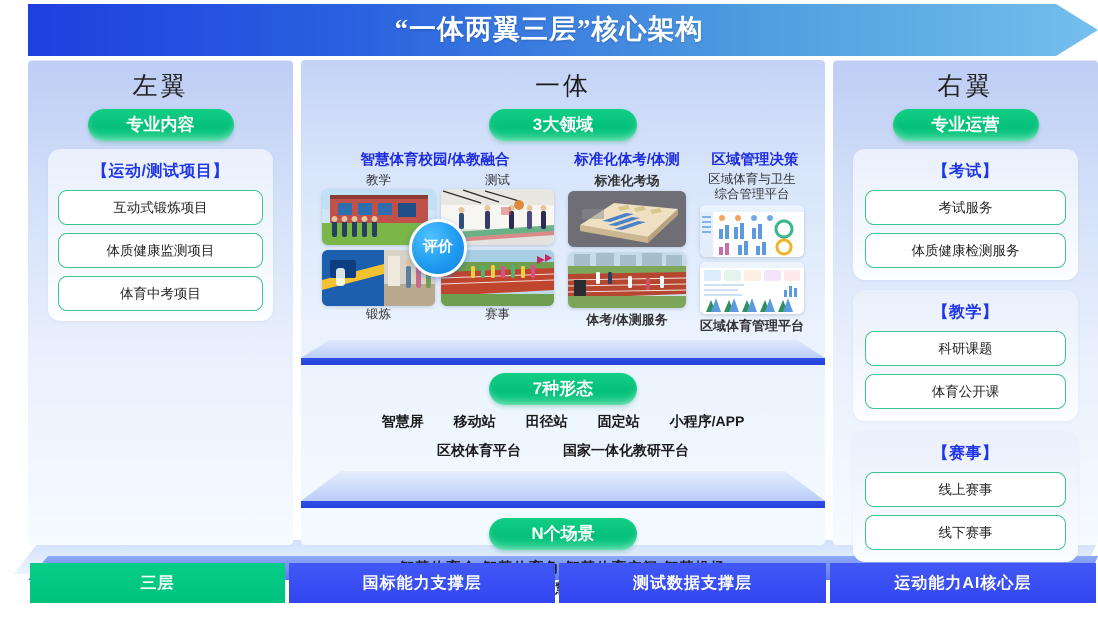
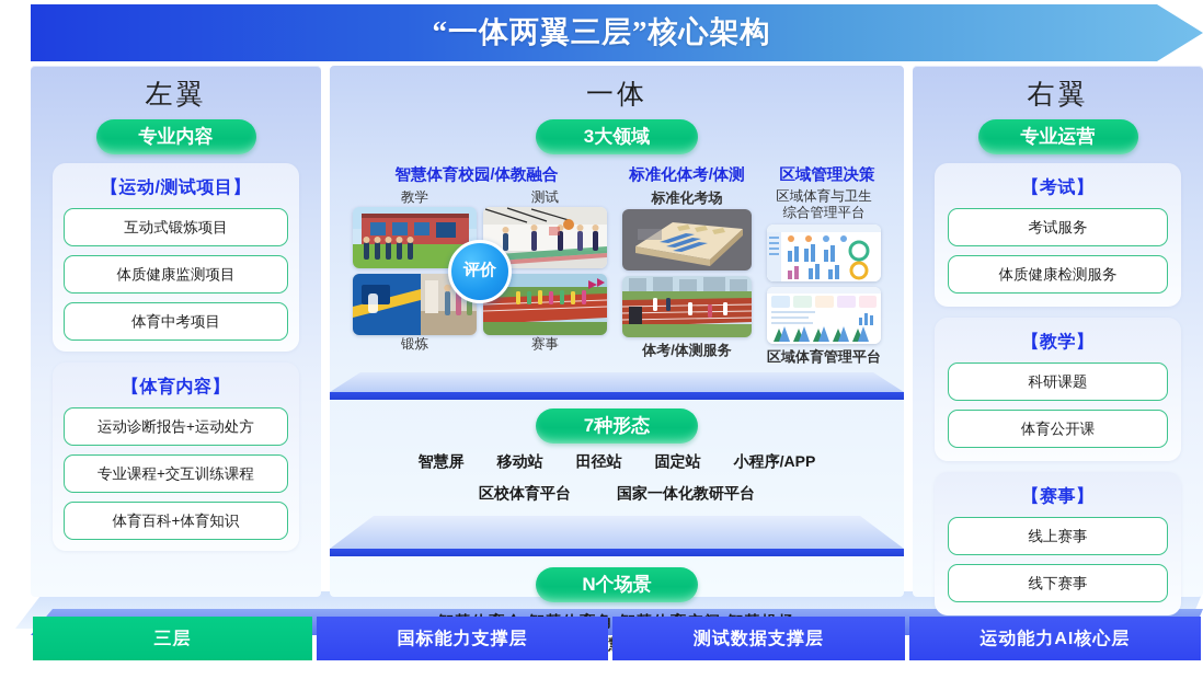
  “一体两翼三层”核心架构
  左翼
  专业内容
  【运动/测试项目】
  互动式锻炼项目
  体质健康监测项目
  体育中考项目
+ 【体育内容】
+ 运动诊断报告+运动处方
+ 专业课程+交互训练课程
+ 体育百科+体育知识
  一体
  3大领域
  智慧体育校园/体教融合
  标准化体考/体测
  区域管理决策
  教学
  测试
  评价
  锻炼
  赛事
  标准化考场
  体考/体测服务
  区域体育与卫生
  综合管理平台
  区域体育管理平台
  7种形态
  智慧屏
  移动站
  田径站
  固定站
  小程序/APP
  区校体育平台
  国家一体化教研平台
  N个场景
  右翼
  专业运营
  【考试】
  考试服务
  体质健康检测服务
  【教学】
  科研课题
  体育公开课
  【赛事】
  线上赛事
  线下赛事
  三层
  国标能力支撑层
  测试数据支撑层
  运动能力AI核心层
